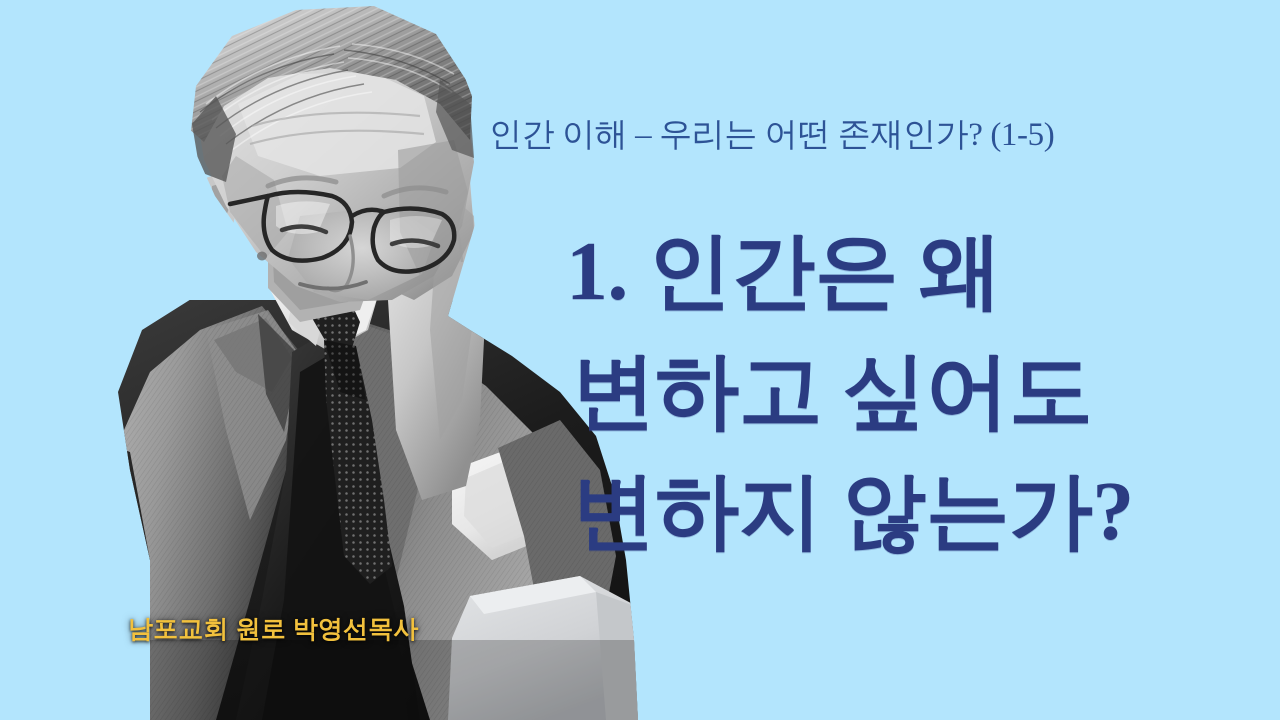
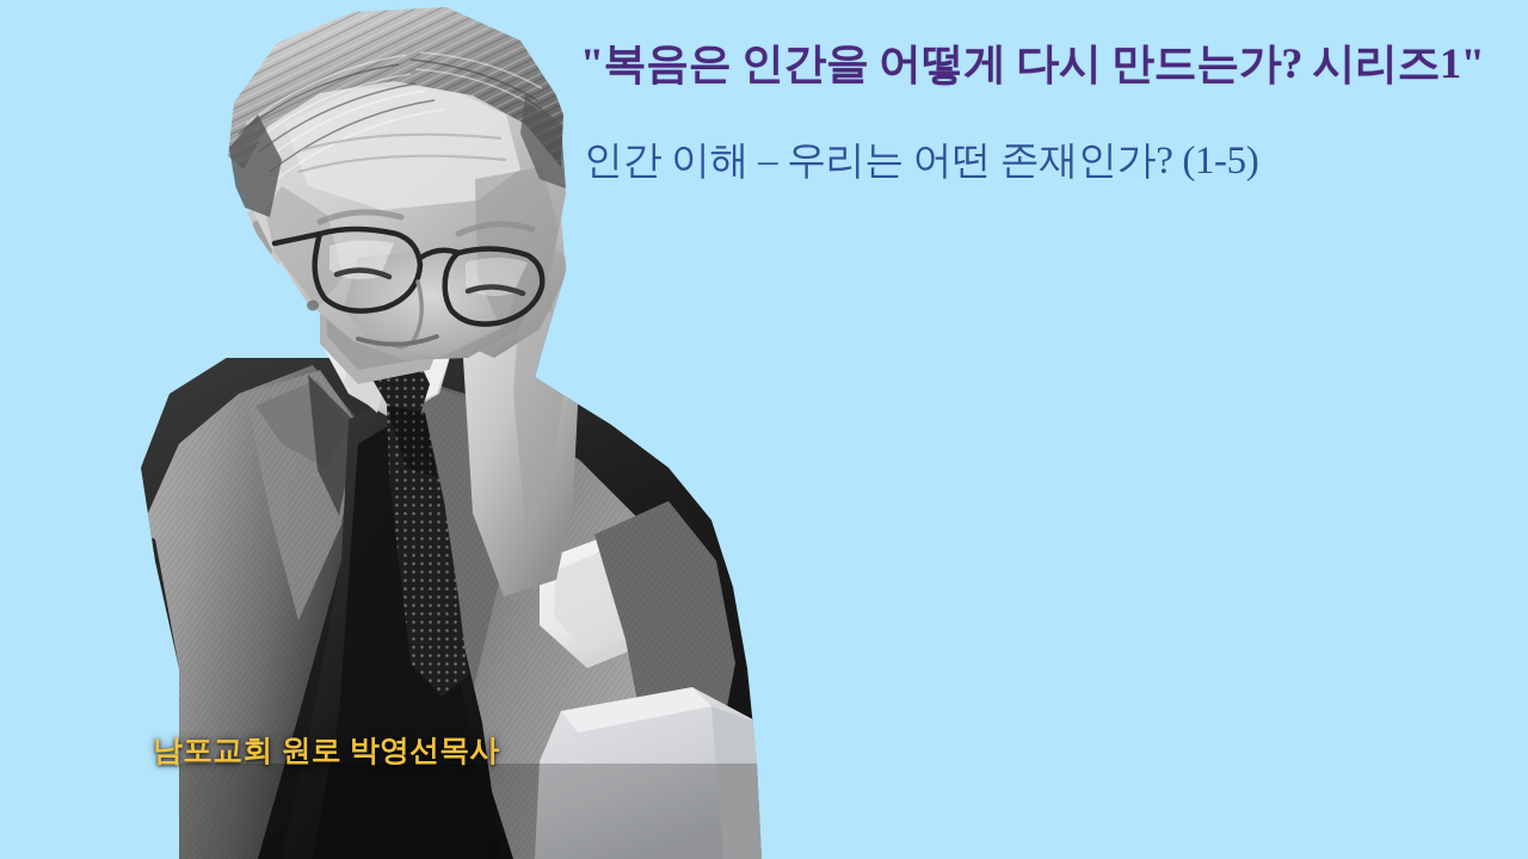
+ "복음은 인간을 어떻게 다시 만드는가? 시리즈1"
  인간 이해 – 우리는 어떤 존재인가? (1-5)
- 1. 인간은 왜
- 변하고 싶어도
- 변하지 않는가?
  남포교회 원로 박영선목사
